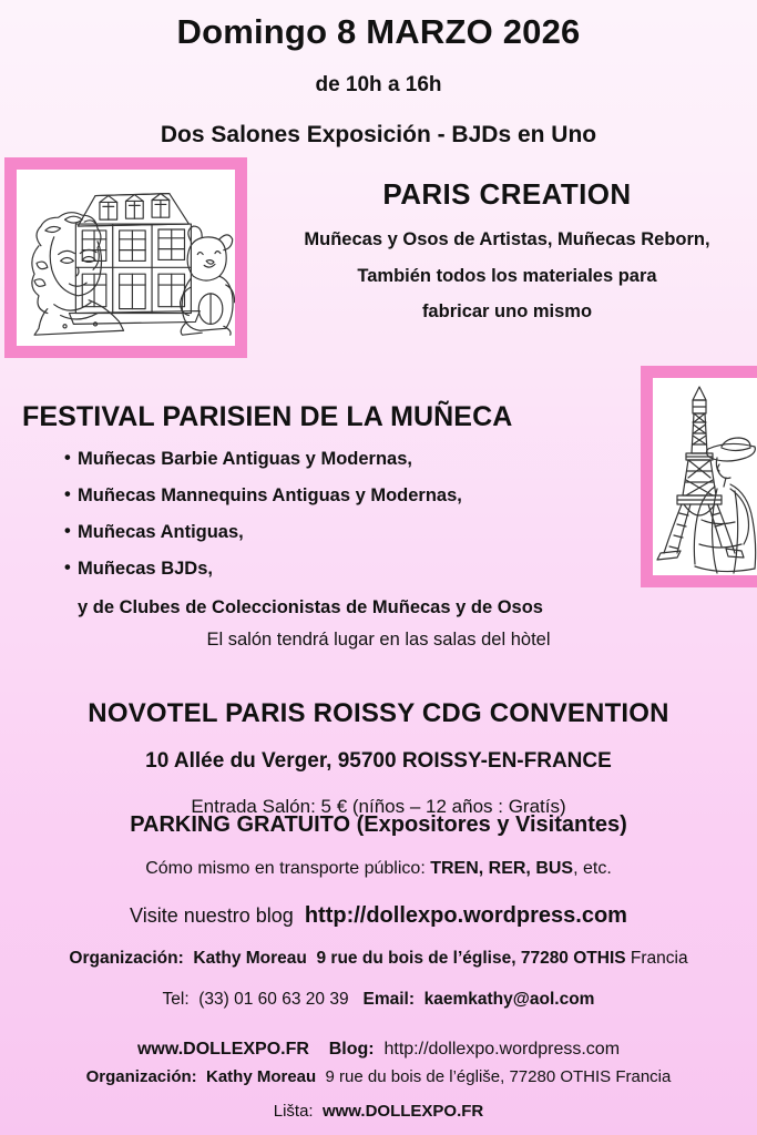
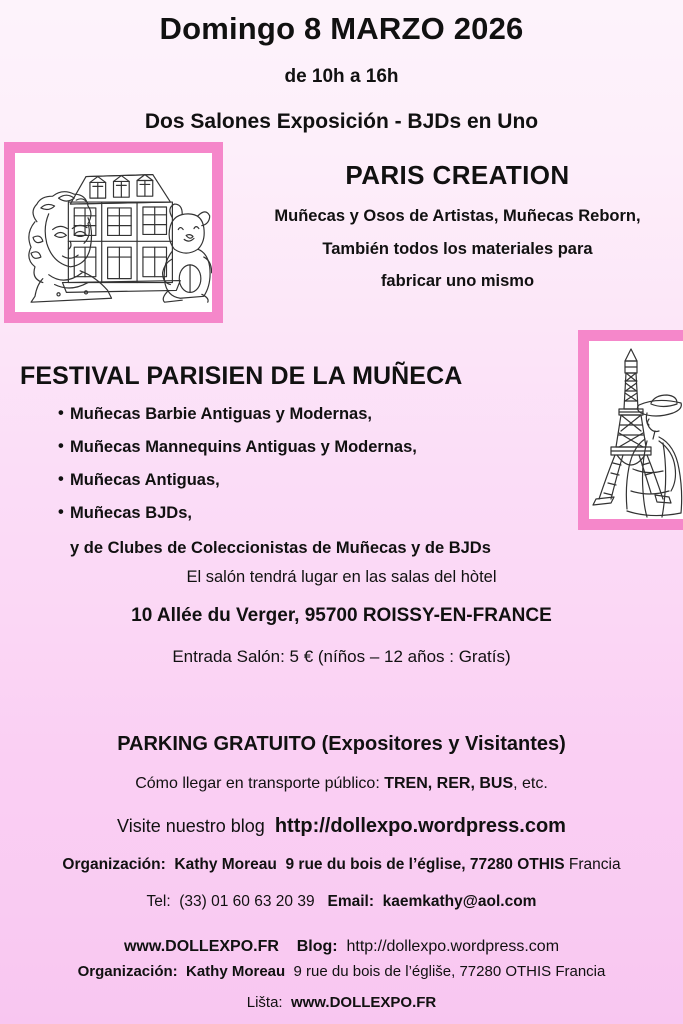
  Domingo 8 MARZO 2026
  de 10h a 16h
  Dos Salones Exposición - BJDs en Uno
  PARIS CREATION
  Muñecas y Osos de Artistas, Muñecas Reborn,
  También todos los materiales para
  fabricar uno mismo
  FESTIVAL PARISIEN DE LA MUÑECA
  •
  Muñecas Barbie Antiguas y Modernas,
  •
  Muñecas Mannequins Antiguas y Modernas,
  •
  Muñecas Antiguas,
  •
  Muñecas BJDs,
- y de Clubes de Coleccionistas de Muñecas y de Osos
+ y de Clubes de Coleccionistas de Muñecas y de BJDs
  El salón tendrá lugar en las salas del hòtel
- NOVOTEL PARIS ROISSY CDG CONVENTION
  10 Allée du Verger, 95700 ROISSY-EN-FRANCE
  Entrada Salón: 5 € (níños – 12 años : Gratís)
  PARKING GRATUITO (Expositores y Visitantes)
- Cómo mismo en transporte público: TREN, RER, BUS, etc.
+ Cómo llegar en transporte público: TREN, RER, BUS, etc.
  Visite nuestro blog http://dollexpo.wordpress.com
  Organización: Kathy Moreau 9 rue du bois de l’église, 77280 OTHIS Francia
  Tel: (33) 01 60 63 20 39 Email: kaemkathy@aol.com
  www.DOLLEXPO.FR Blog: http://dollexpo.wordpress.com
  Organización: Kathy Moreau 9 rue du bois de l’égliše, 77280 OTHIS Francia
  Lišta: www.DOLLEXPO.FR
